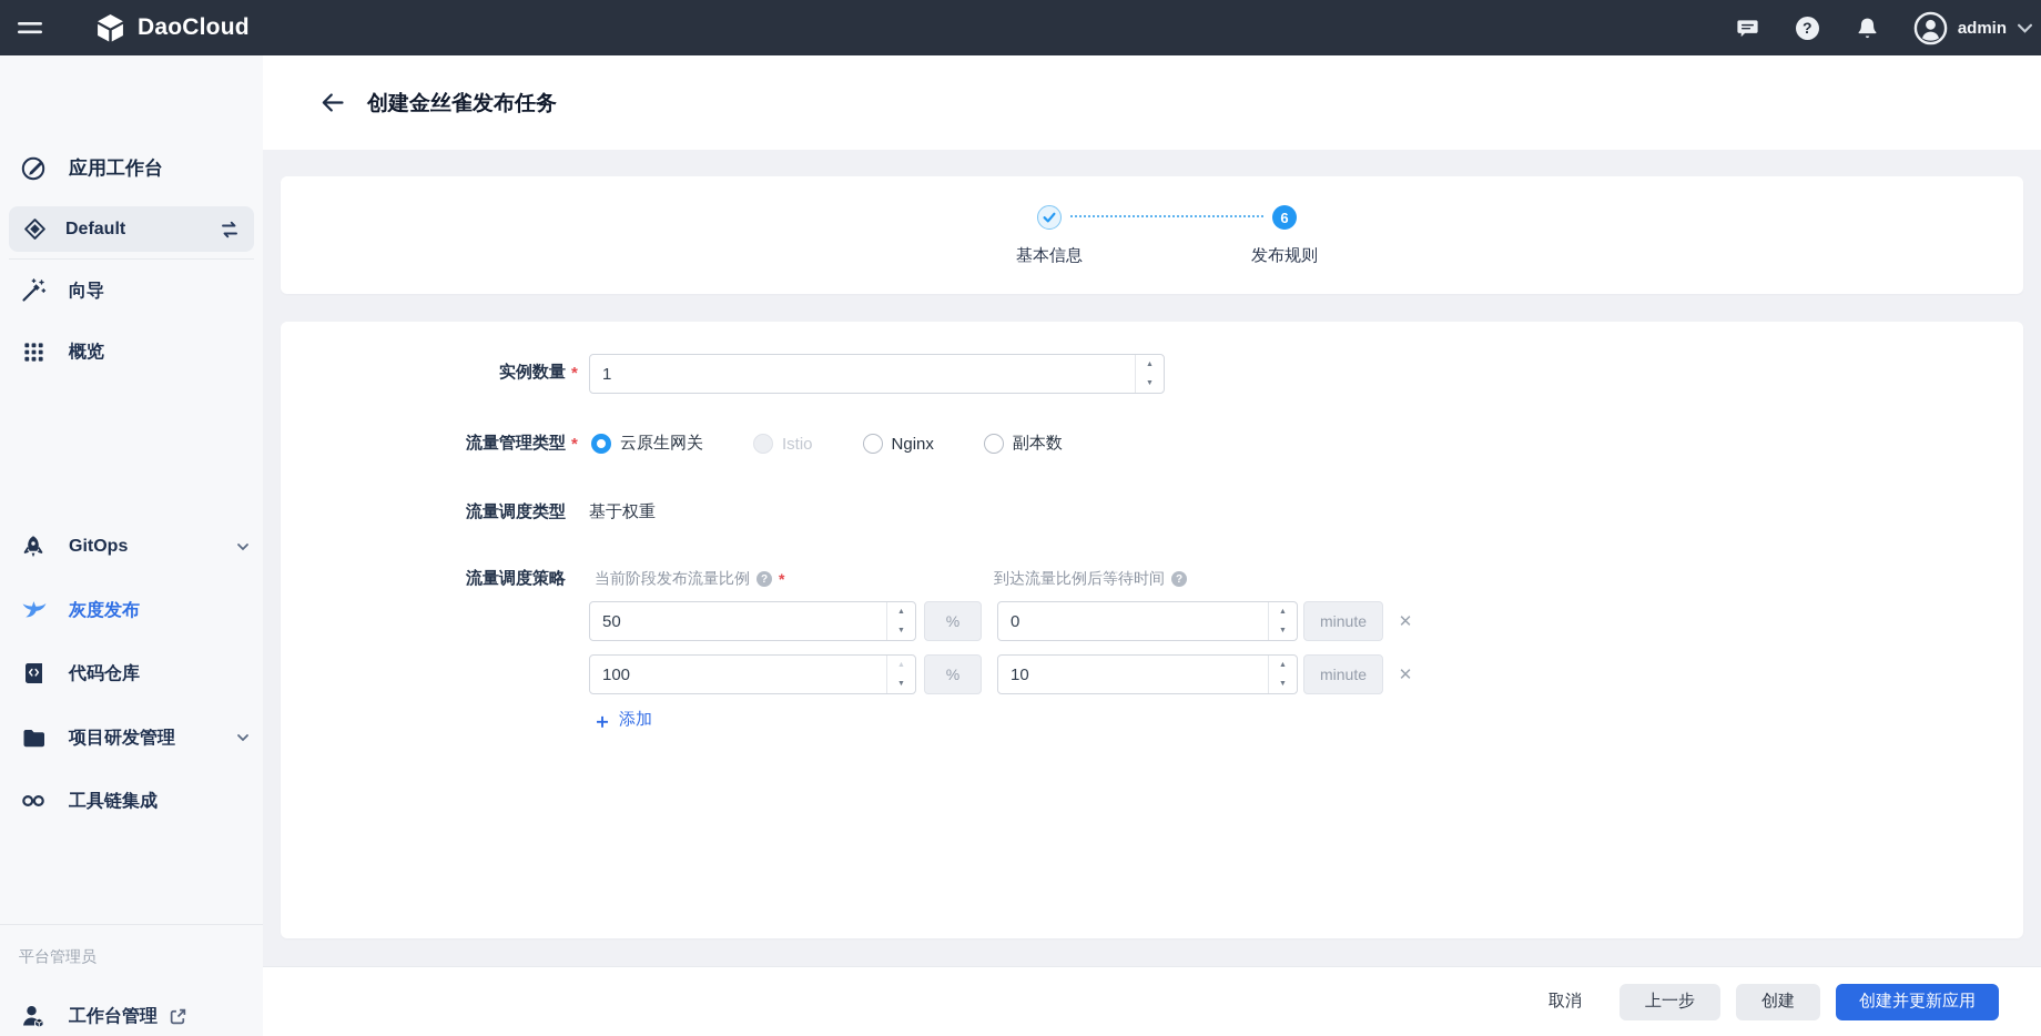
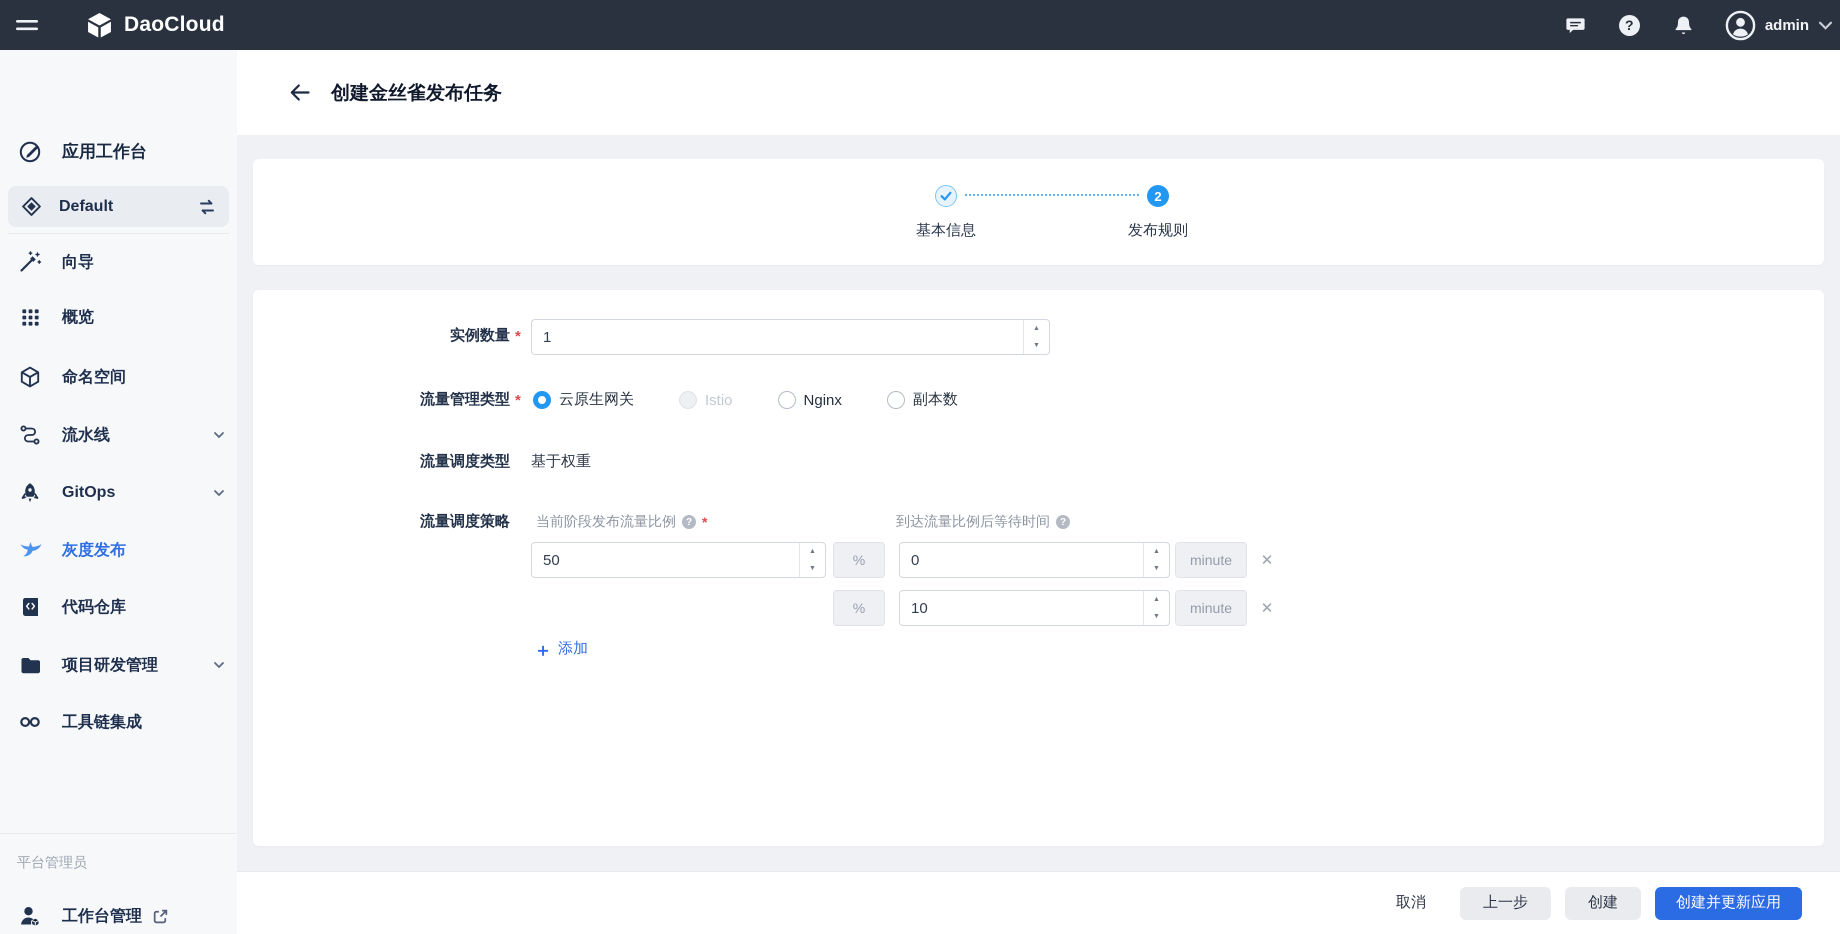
  DaoCloud
  ?
  admin
  应用工作台
  Default
  向导
  概览
+ 命名空间
+ 流水线
  GitOps
  灰度发布
  代码仓库
  项目研发管理
  工具链集成
  平台管理员
  工作台管理
  创建金丝雀发布任务
- 6
+ 2
  基本信息
  发布规则
  实例数量
  *
  1
  流量管理类型
  *
  云原生网关
  Istio
  Nginx
  副本数
  流量调度类型
  基于权重
  流量调度策略
  当前阶段发布流量比例
  ?
  *
  到达流量比例后等待时间
  ?
  50
  %
  0
  minute
  ✕
- 100
  %
  10
  minute
  ✕
  ＋
  添加
  取消
  上一步
  创建
  创建并更新应用
